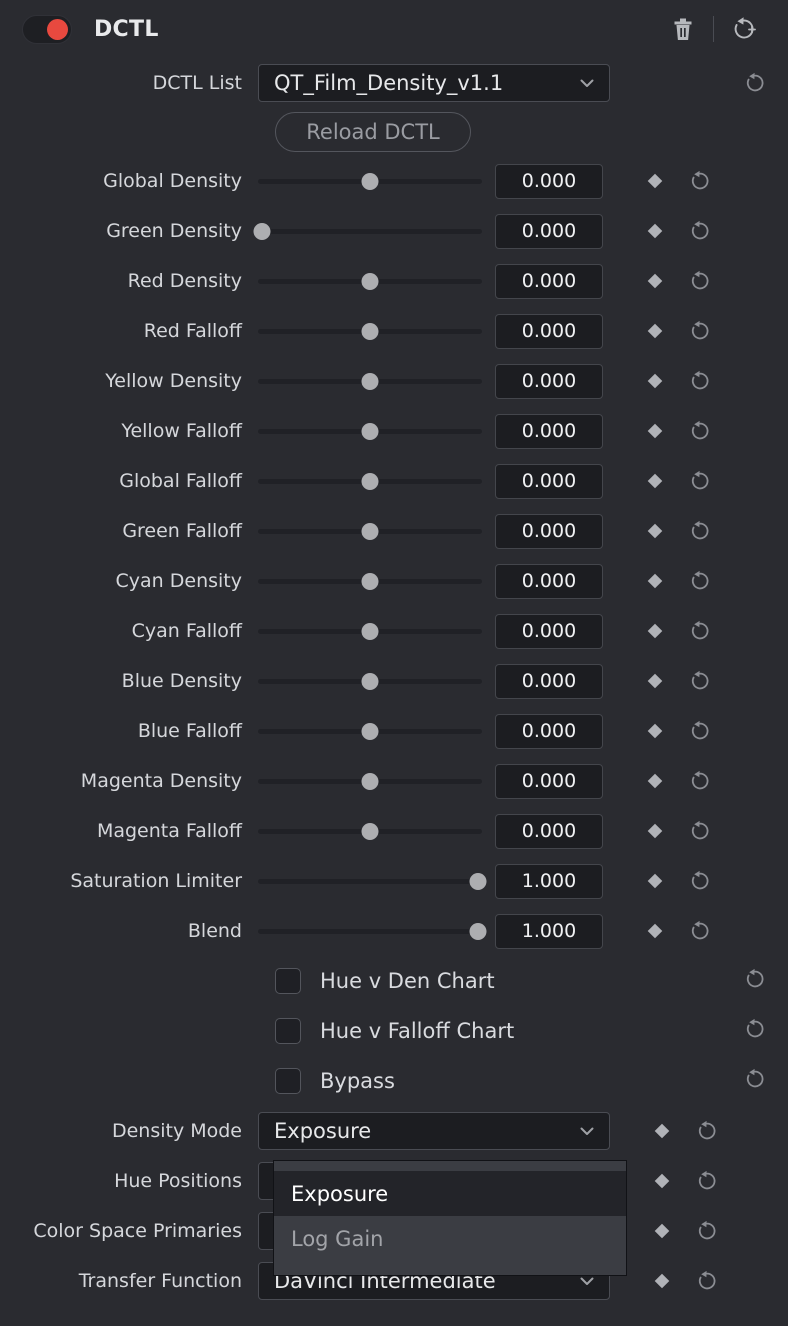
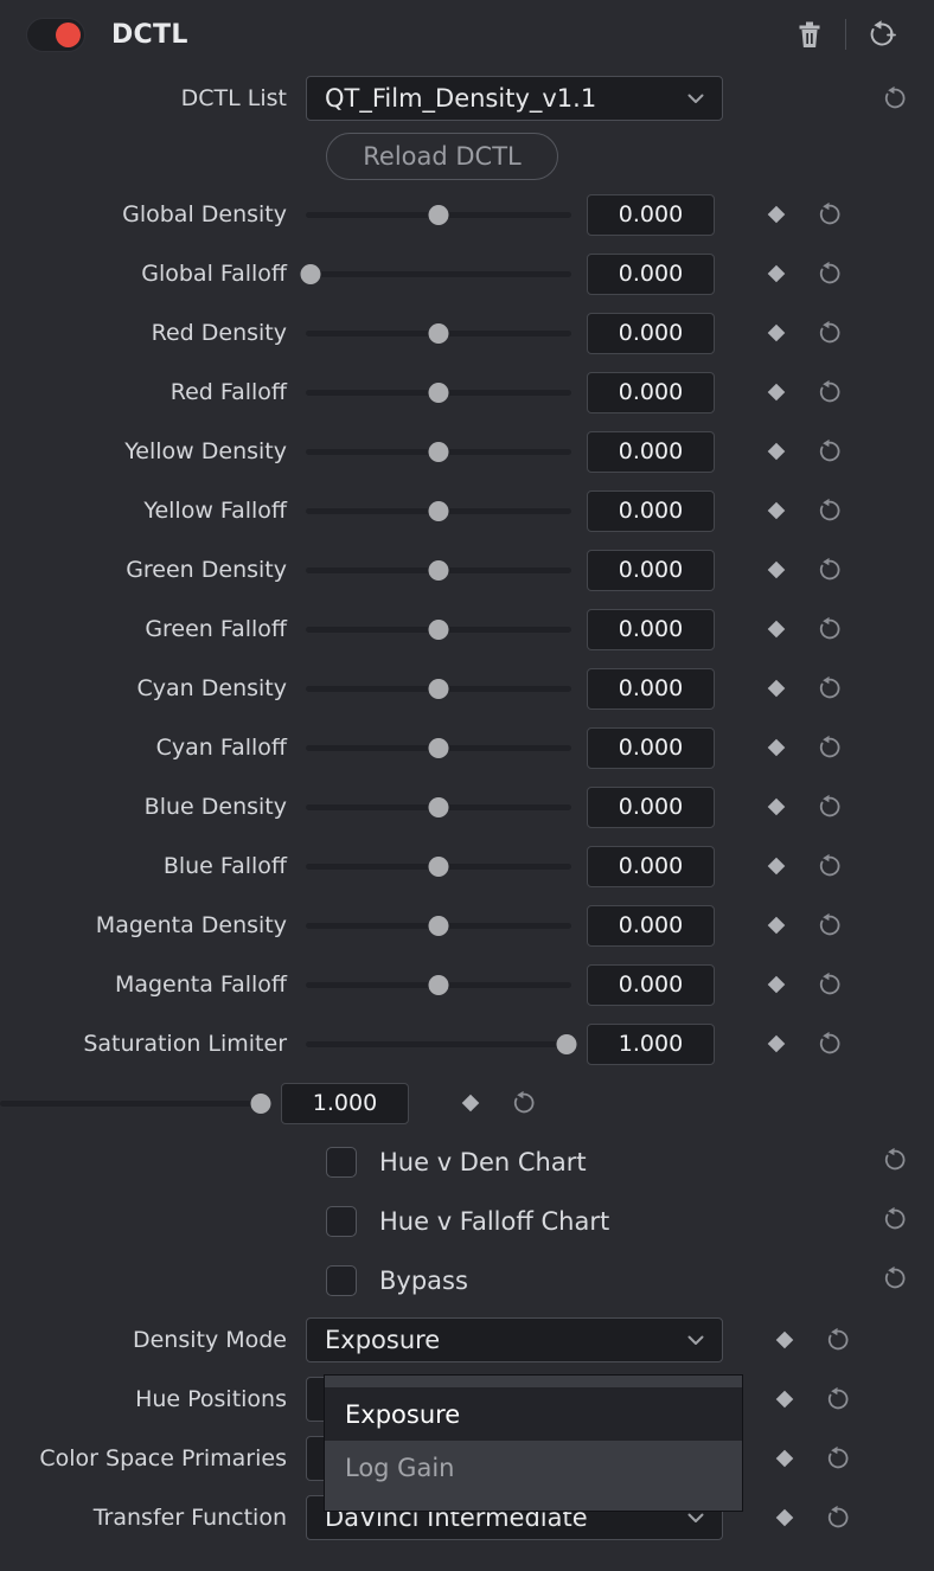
  DCTL
  DCTL List
  QT_Film_Density_v1.1
  Reload DCTL
  Global Density
  0.000
- Green Density
+ Global Falloff
  0.000
  Red Density
  0.000
  Red Falloff
  0.000
  Yellow Density
  0.000
  Yellow Falloff
  0.000
- Global Falloff
+ Green Density
  0.000
  Green Falloff
  0.000
  Cyan Density
  0.000
  Cyan Falloff
  0.000
  Blue Density
  0.000
  Blue Falloff
  0.000
  Magenta Density
  0.000
  Magenta Falloff
  0.000
  Saturation Limiter
  1.000
- Blend
  1.000
  Hue v Den Chart
  Hue v Falloff Chart
  Bypass
  Density Mode
  Exposure
  Hue Positions
  Color Space Primaries
  Transfer Function
  DaVinci Intermediate
  Exposure
  Log Gain
